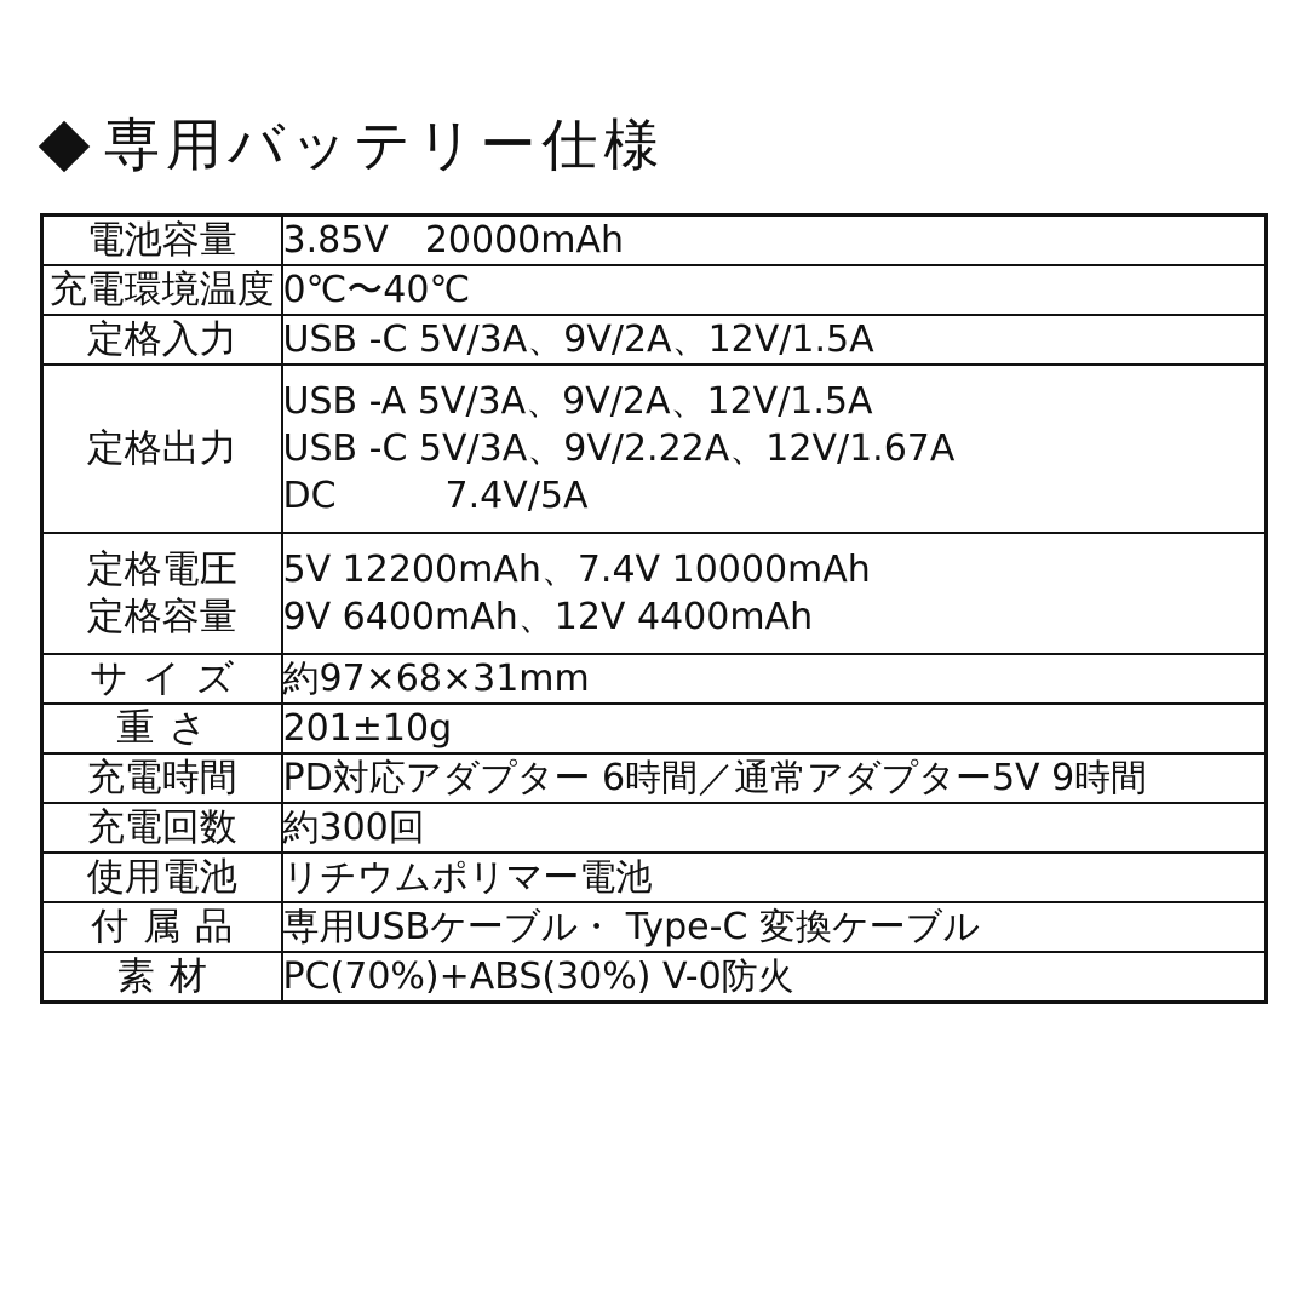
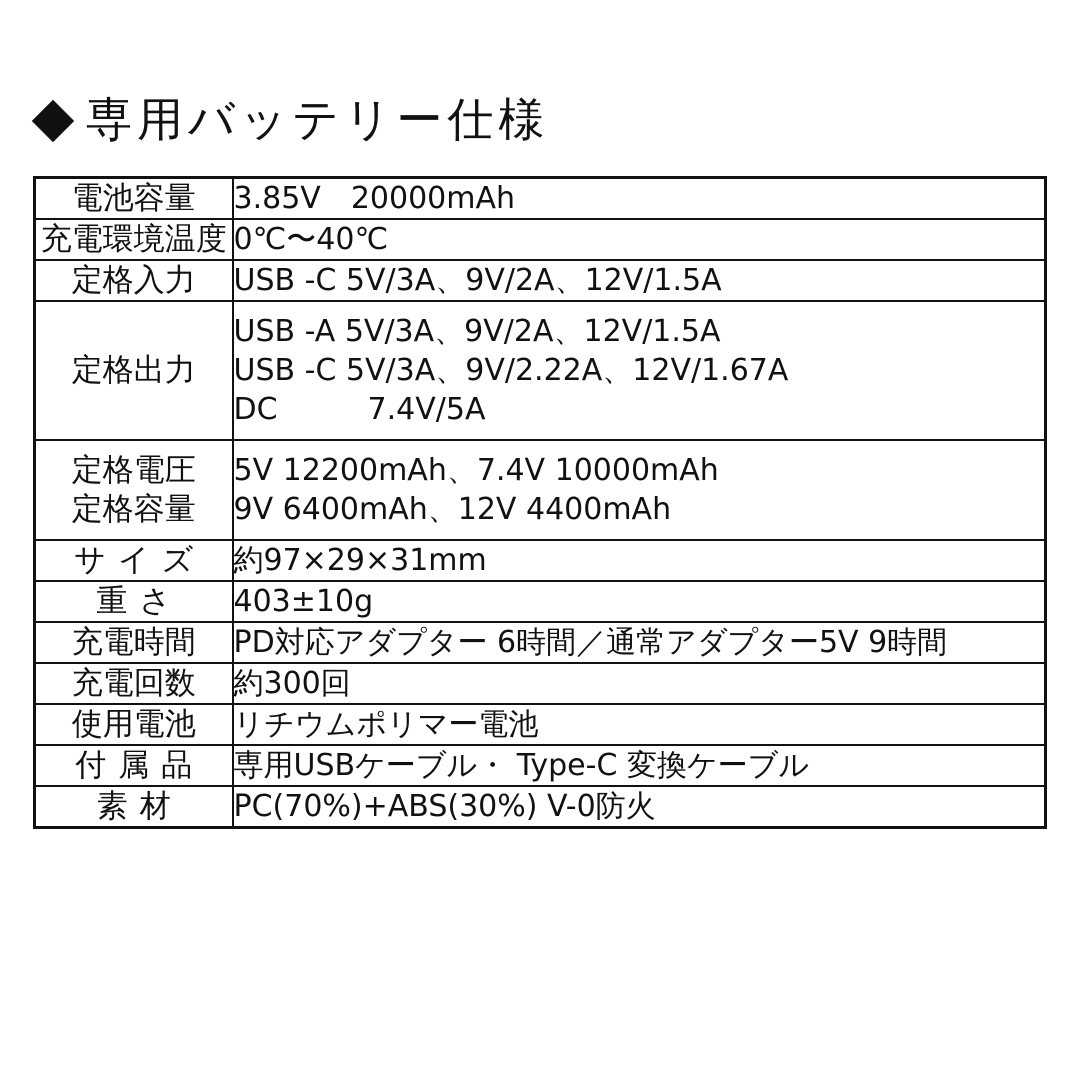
  専用バッテリー仕様
  電池容量	3.85V 20000mAh
  充電環境温度	0℃〜40℃
  定格入力	USB -C 5V/3A、9V/2A、12V/1.5A
  定格出力	USB -A 5V/3A、9V/2A、12V/1.5AUSB -C 5V/3A、9V/2.22A、12V/1.67ADC 7.4V/5A
  定格電圧定格容量	5V 12200mAh、7.4V 10000mAh9V 6400mAh、12V 4400mAh
- サイズ	約97×68×31mm
+ サイズ	約97×29×31mm
- 重さ	201±10g
+ 重さ	403±10g
  充電時間	PD対応アダプター 6時間／通常アダプター5V 9時間
  充電回数	約300回
  使用電池	リチウムポリマー電池
  付属品	専用USBケーブル・ Type-C 変換ケーブル
  素材	PC(70%)+ABS(30%) V-0防火
